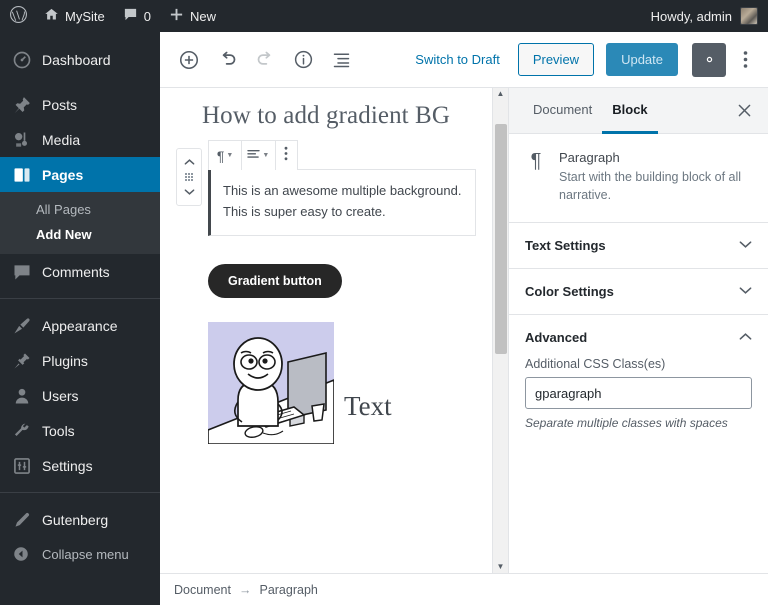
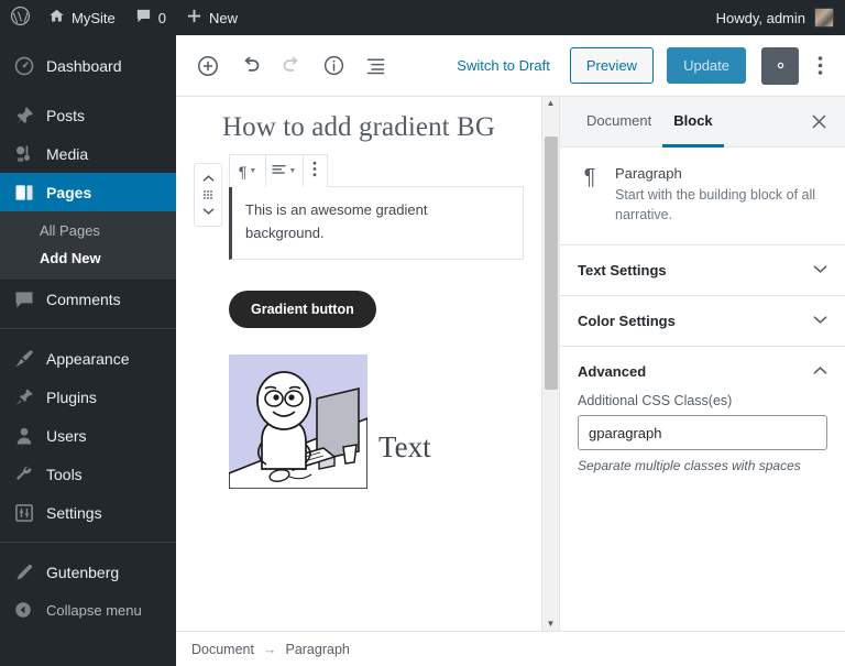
  MySite
  0
  New
  Howdy, admin
  Dashboard
  Posts
  Media
  Pages
  All Pages
  Add New
  Comments
  Appearance
  Plugins
  Users
  Tools
  Settings
  Gutenberg
  Collapse menu
  Switch to Draft
  Preview
  Update
  How to add gradient BG
  ¶
- This is an awesome multiple background.
+ This is an awesome gradient background.
- This is super easy to create.
  Gradient button
  Text
  ▲
  ▼
  Document
  Block
  ¶
  Paragraph
  Start with the building block of all narrative.
  Text Settings
  Color Settings
  Advanced
  Additional CSS Class(es)
  gparagraph
  Separate multiple classes with spaces
  Document
  →
  Paragraph
